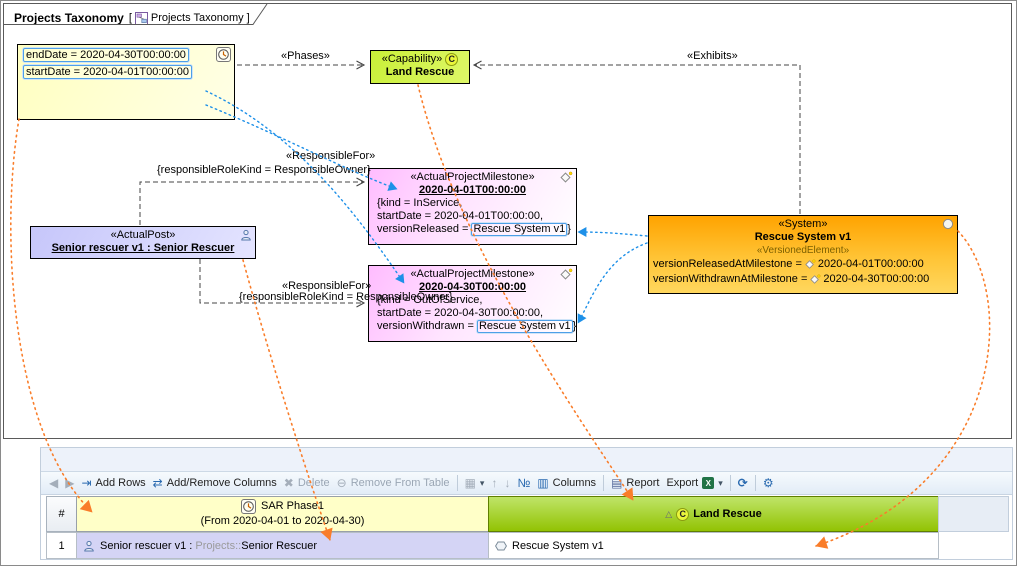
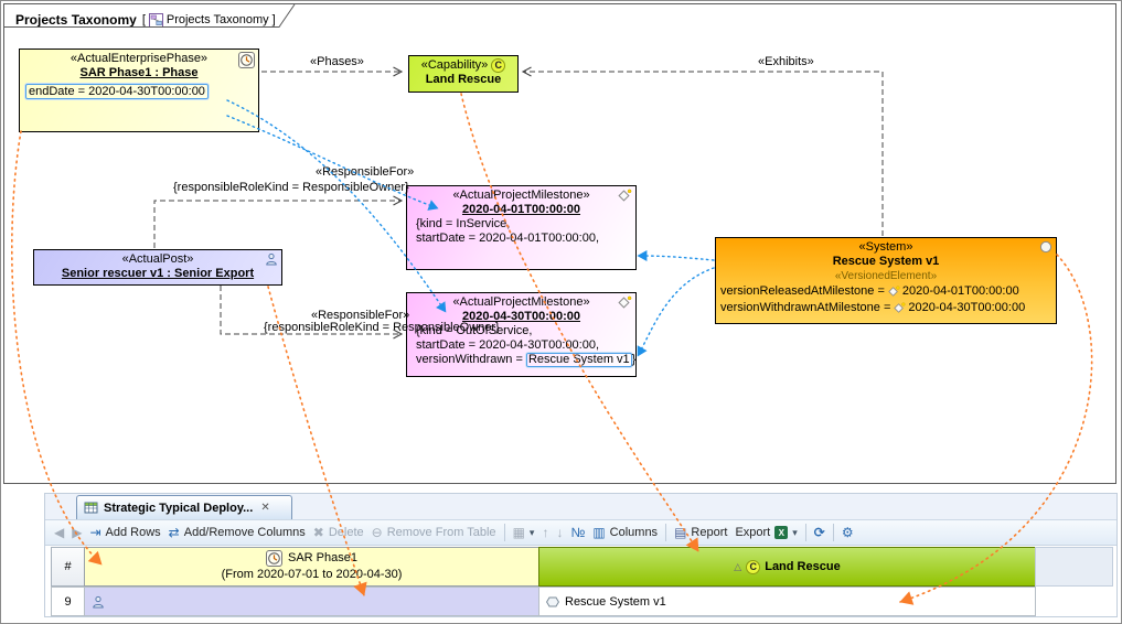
  Projects Taxonomy
  [
  Projects Taxonomy ]
+ «ActualEnterprisePhase»
+ SAR Phase1 : Phase
  endDate = 2020-04-30T00:00:00
- startDate = 2020-04-01T00:00:00
  «Capability»
  C
  Land Rescue
  «ActualProjectMilestone»
  2020-04-01T00:00:00
  {kind = InService,
  startDate = 2020-4-01T00:00:00,
- versionReleased = Rescue System v1 }
  «ActualProjectMiestone»
  2020-04-30T00:00:00
  {kind = OutOfService,
  startDate = 2020-04-30T00:0:00,
  versionWithdrawn = Rescueystem v1 }
  «ActualPost»
- Senior rescuer v1 : Senior Rescuer
+ Senior rescuer v1 : Senior Export
  «System»
  Rescue System v1
  «VersionedElement»
  versionReleasedAtMilestone =
  2020-04-01T00:00:00
  versionWithdrawnAtMilestone =
  2020-04-30T00:00:00
  «Phases»
  «Exhibits»
  «RespnsibleFor»
  {responsibleRoleKind = ResponibleOwner}
  «ResponsibleFor»
  {responsibleRoleKind = ResponsibleOwner}
+ Strategic Typical Deploy...
+ ✕
  ◀
  ▶
  ⇥
  Add Rows
  ⇄
  Add/Remove Columns
  ✖
  Delete
  ⊖
  Remove From Table
  ▦
  ▾
  ↑
  ↓
  №
  ▥
  Columns
  ▤
  Report
  Export
  X
  ▾
  ⟳
  ⚙
  #
  SAR Phase1
- (From 2020-04-01 to 2020-04-30)
+ (From 2020-07-01 to 2020-04-30)
  △
  C
  Land Rescue
- 1
+ 9
- Senior rescuer v1 : Projects::Senior Rescuer
  Rescue System v1
